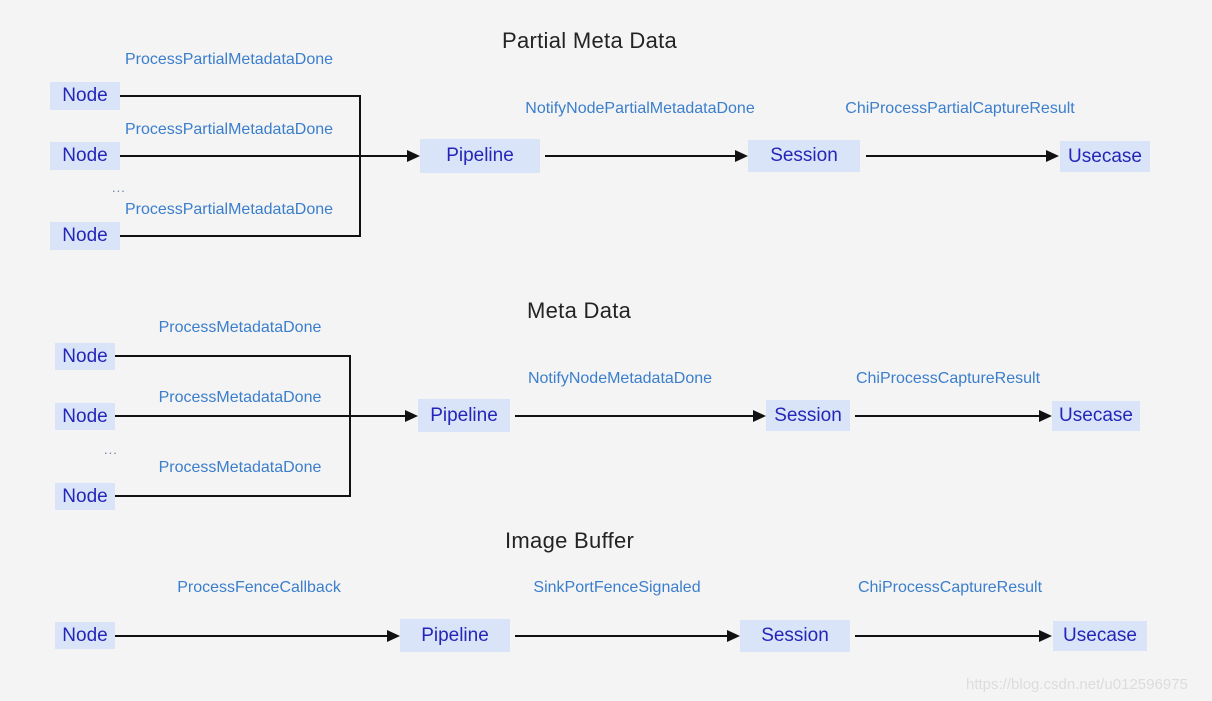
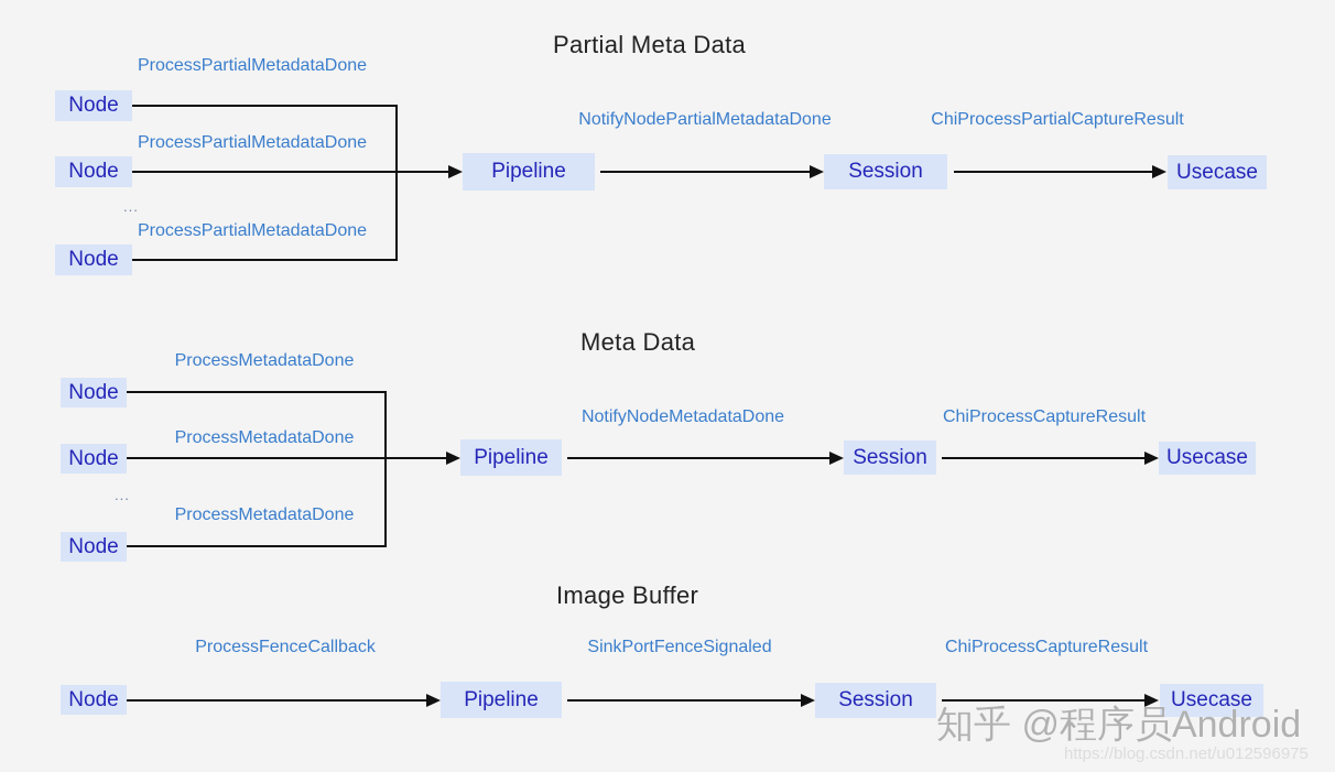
  Partial Meta Data
  Node
  Node
  Node
  ProcessPartialMetadataDone
  ProcessPartialMetadataDone
  ...
  ProcessPartialMetadataDone
  Pipeline
  NotifyNodePartialMetadataDone
  Session
  ChiProcessPartialCaptureResult
  Usecase
  Meta Data
  Node
  Node
  Node
  ProcessMetadataDone
  ProcessMetadataDone
  ...
  ProcessMetadataDone
  Pipeline
  NotifyNodeMetadataDone
  Session
  ChiProcessCaptureResult
  Usecase
  Image Buffer
  Node
  ProcessFenceCallback
  Pipeline
  SinkPortFenceSignaled
  Session
  ChiProcessCaptureResult
  Usecase
+ 知乎 @程序员Android
  https://blog.csdn.net/u012596975
